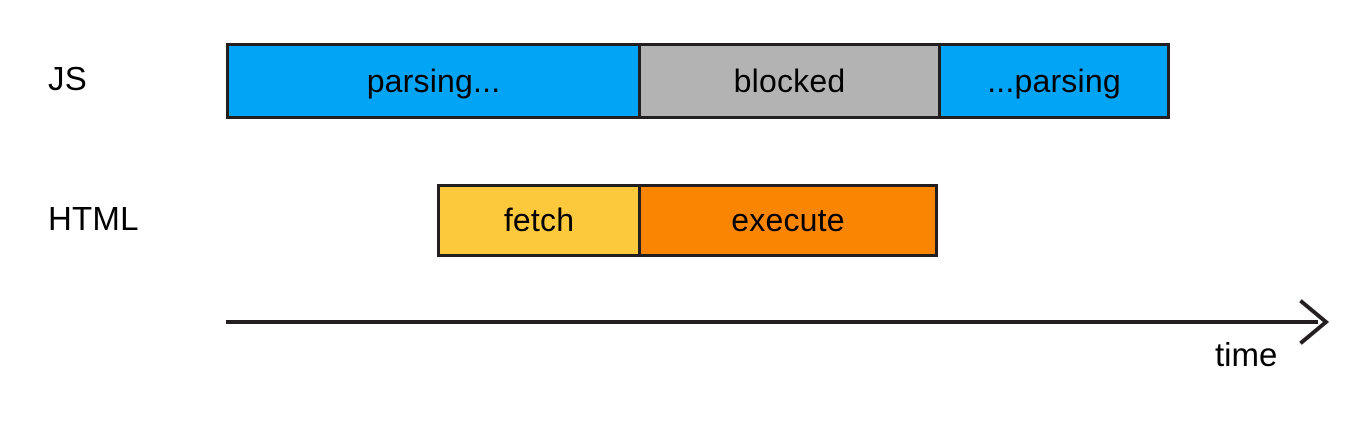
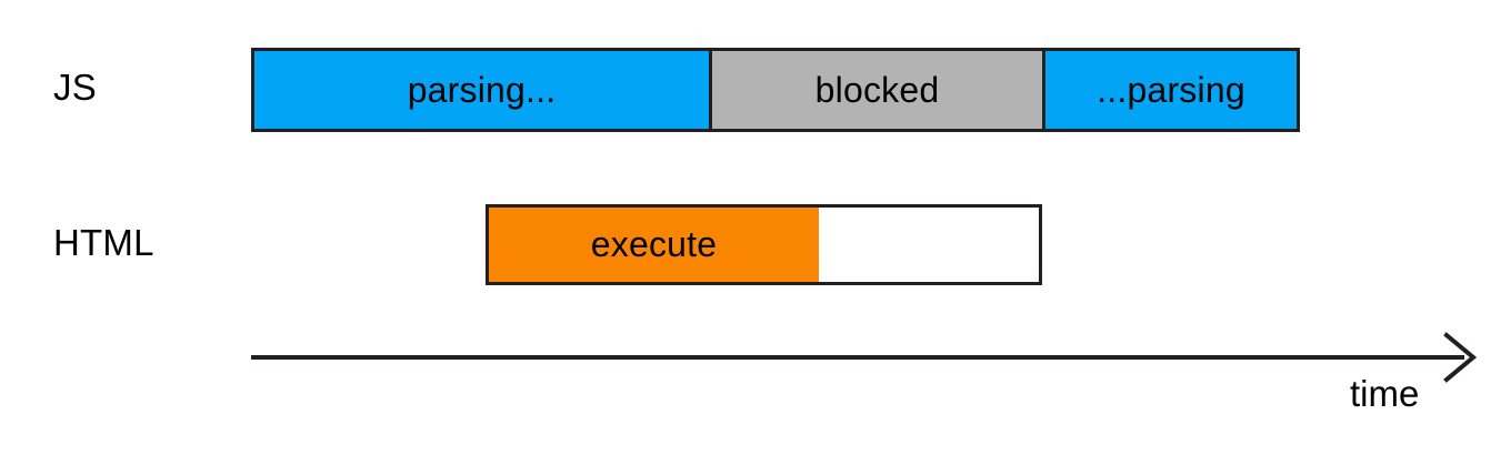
  JS
  parsing...
  blocked
  ...parsing
  HTML
- fetch
  execute
  time
